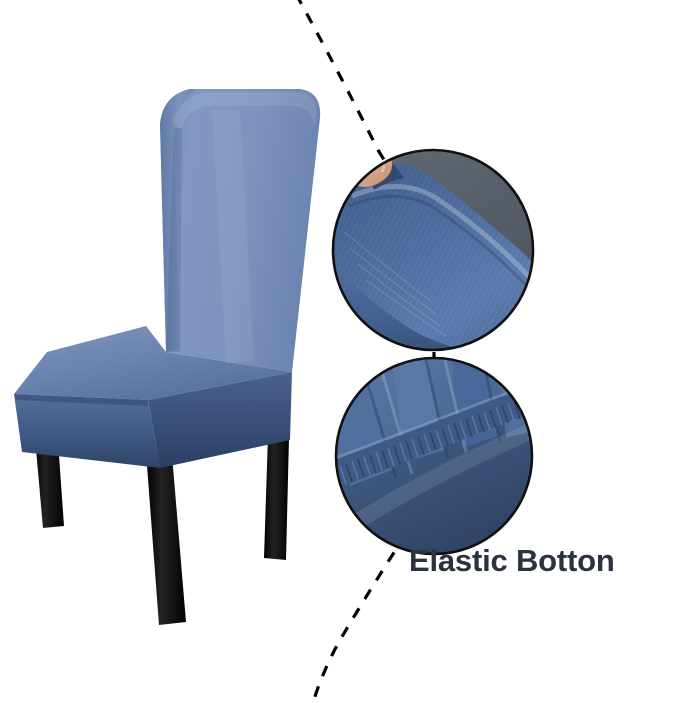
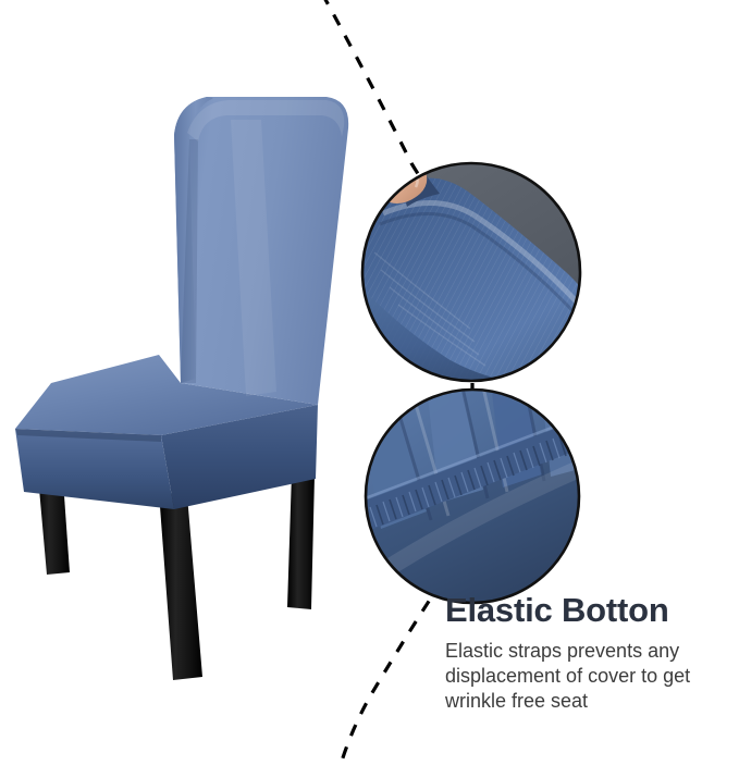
  Elastic Botton
+ Elastic straps prevents any displacement of cover to get wrinkle free seat
